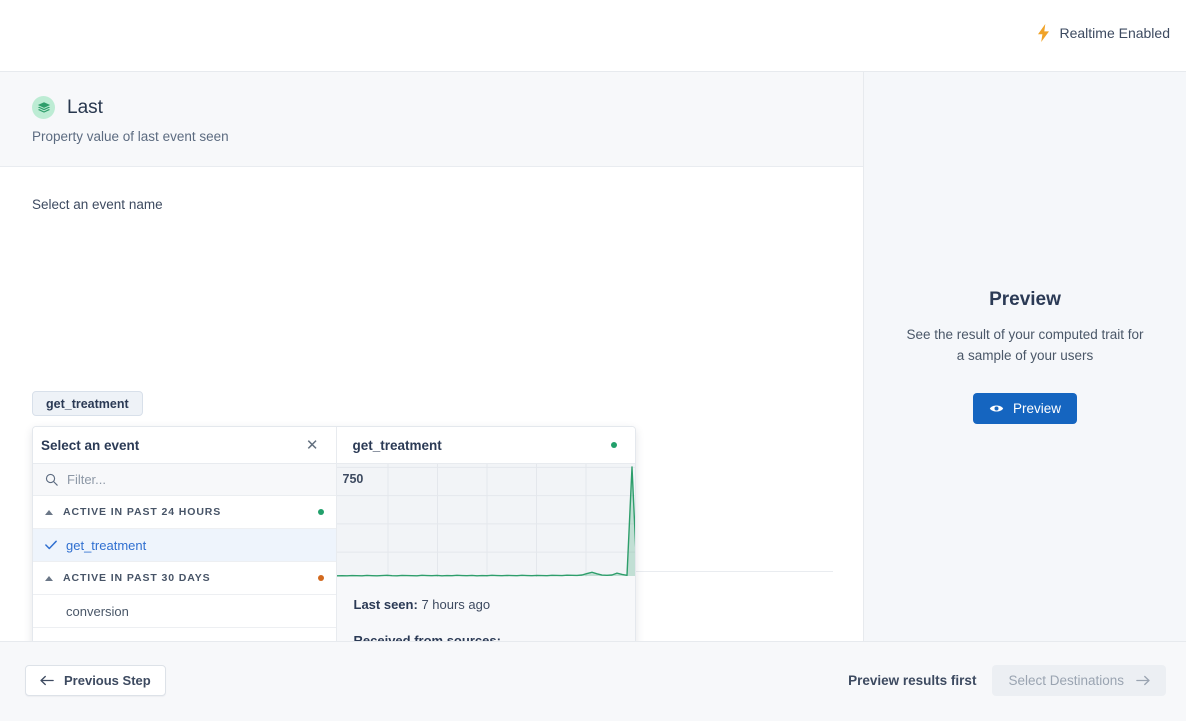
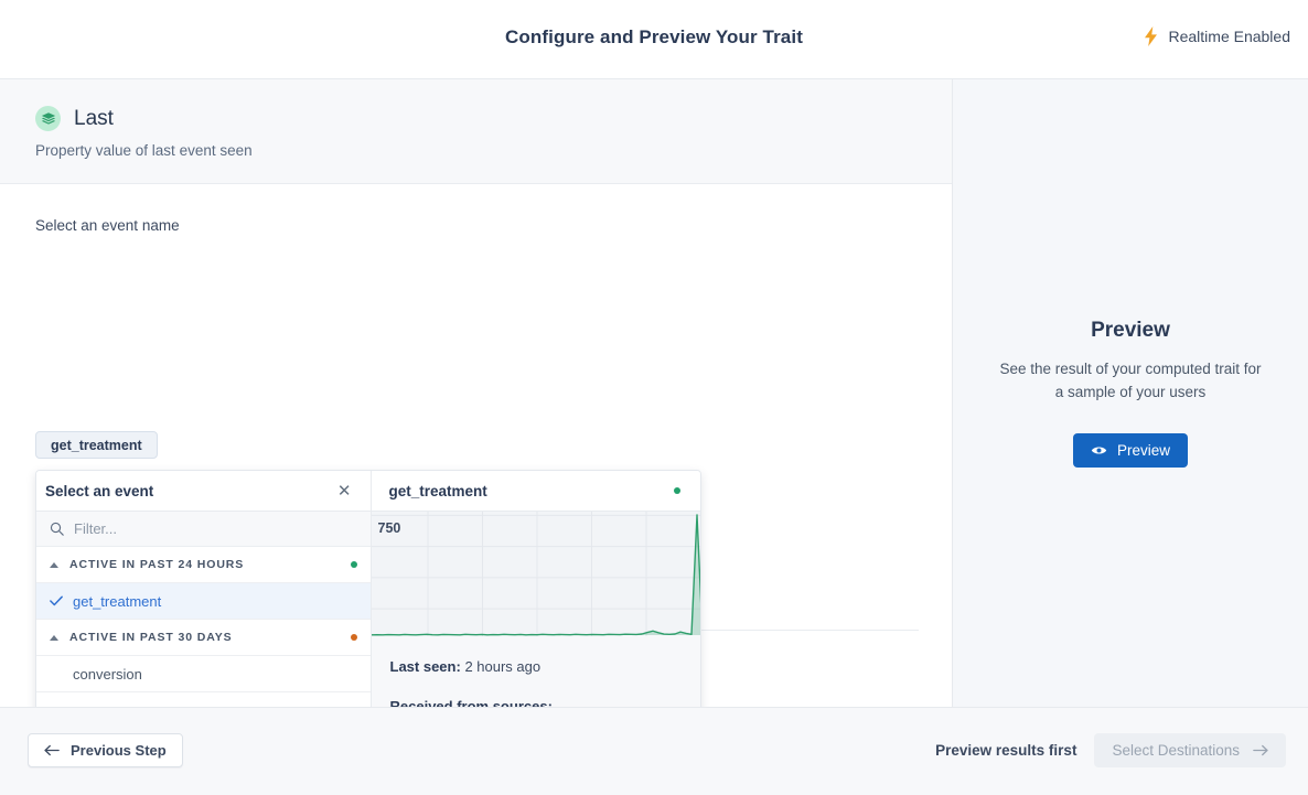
+ Configure and Preview Your Trait
  Realtime Enabled
  Last
  Property value of last event seen
  Select an event name
  get_treatment
  Select an event
  ✕
  Filter...
  ACTIVE IN PAST 24 HOURS
  get_treatment
  ACTIVE IN PAST 30 DAYS
  conversion
  get_treatment
  750
- Last seen: 7 hours ago
+ Last seen: 2 hours ago
  Preview
  See the result of your computed trait for a sample of your users
  Preview
  Previous Step
  Preview results first
  Select Destinations
